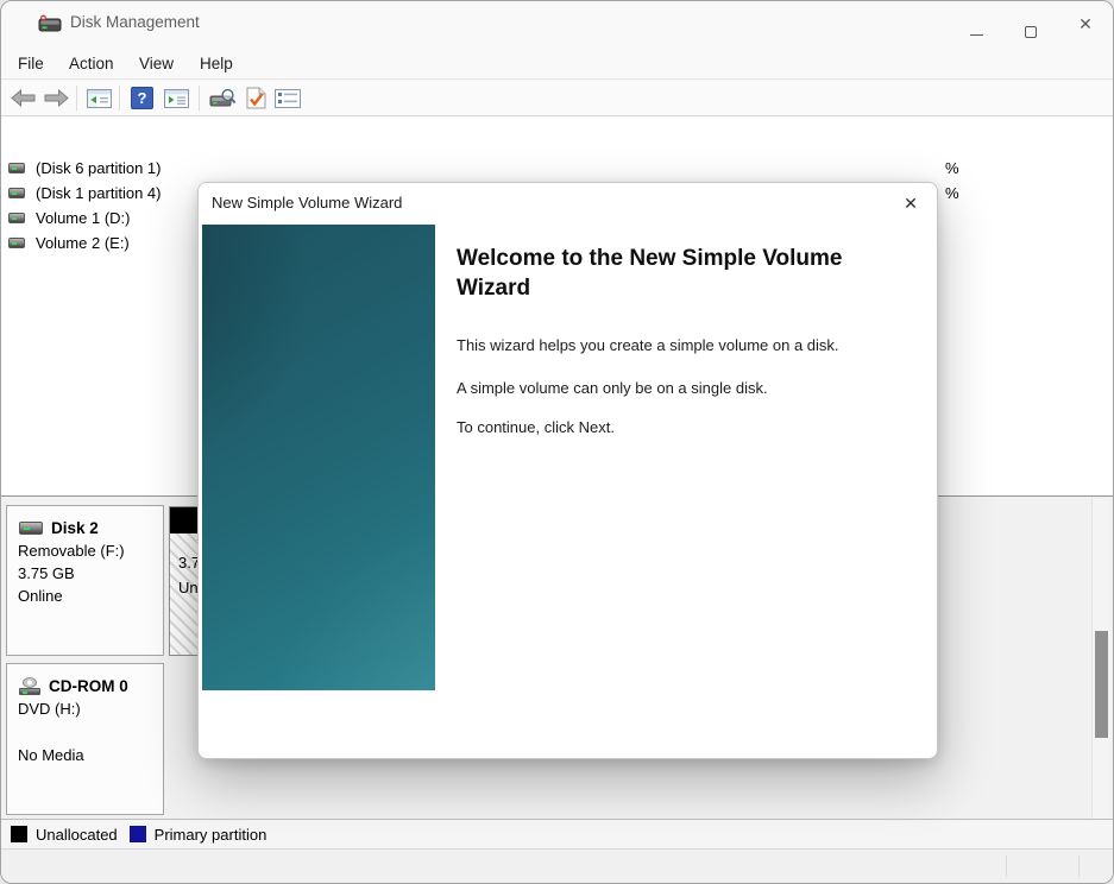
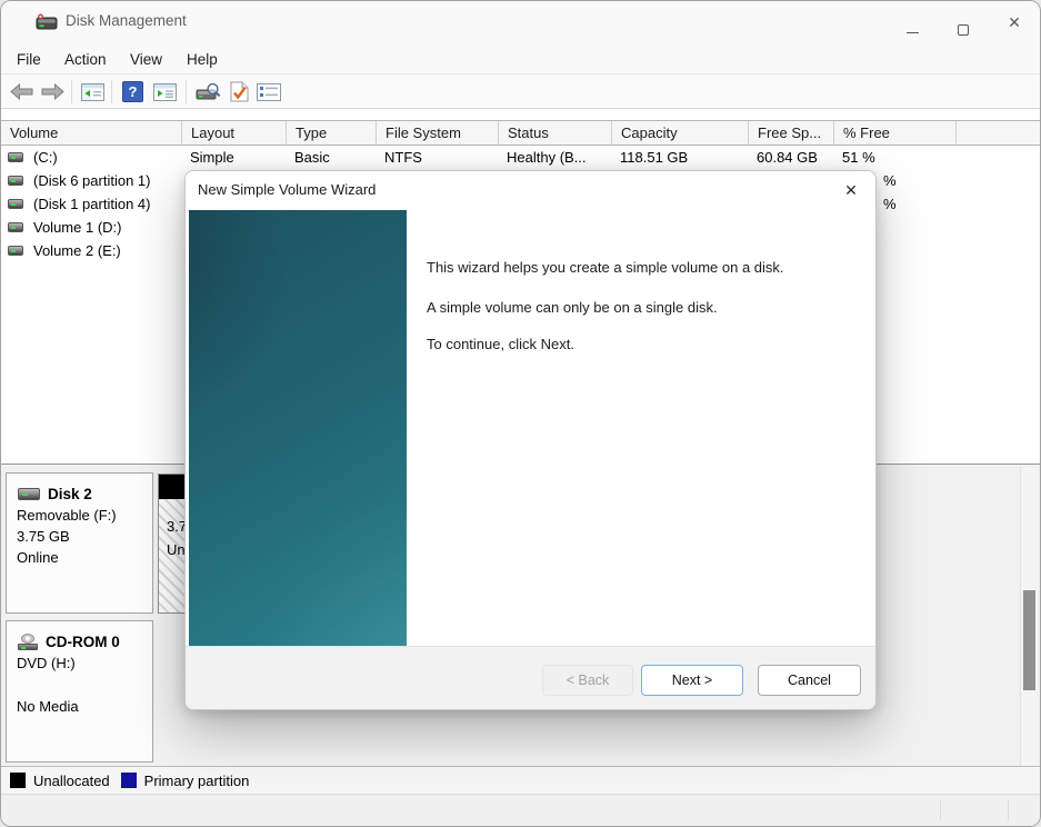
  Disk Management
  ✕
  File
  Action
  View
  Help
  ?
+ Volume
+ Layout
+ Type
+ File System
+ Status
+ Capacity
+ Free Sp...
+ % Free
+ (C:)
+ Simple
+ Basic
+ NTFS
+ Healthy (B...
+ 118.51 GB
+ 60.84 GB
+ 51 %
  (Disk 6 partition 1)
  %
  (Disk 1 partition 4)
  %
  Volume 1 (D:)
  Volume 2 (E:)
  Disk 2
  Removable (F:)
  3.75 GB
  Online
  CD-ROM 0
  DVD (H:)
  No Media
  Unallocated
  Primary partition
  New Simple Volume Wizard
  ✕
- Welcome to the New Simple Volume Wizard
  This wizard helps you create a simple volume on a disk.
  A simple volume can only be on a single disk.
  To continue, click Next.
+ < Back
+ Next >
+ Cancel
